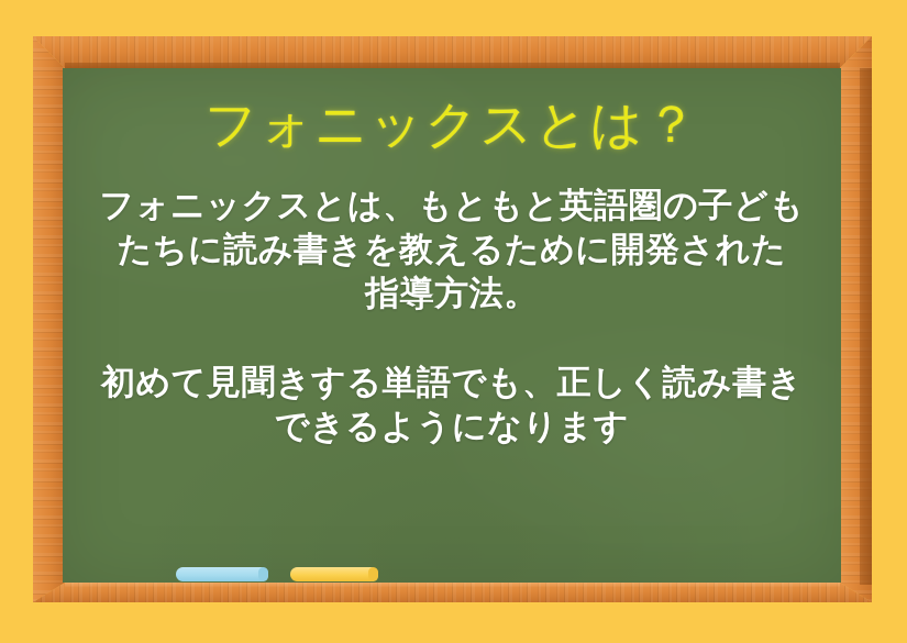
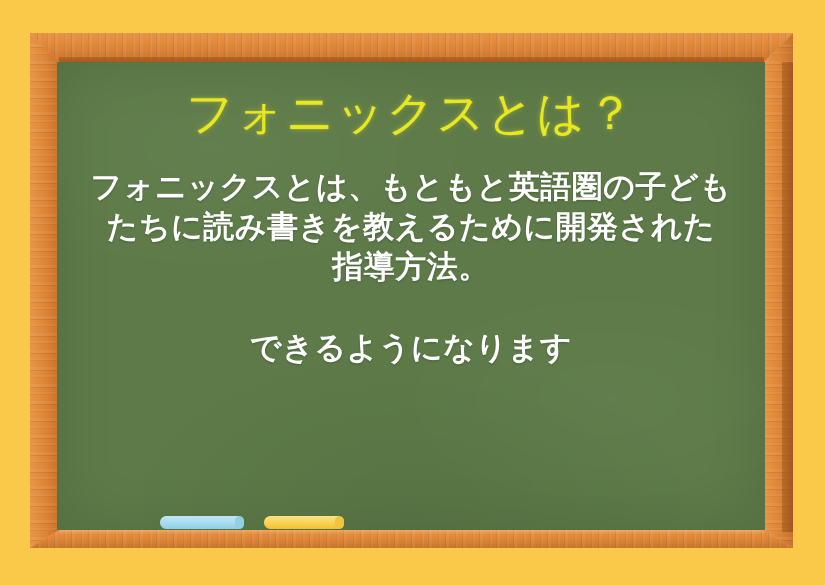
  フォニックスとは？
  フォニックスとは、もともと英語圏の子ども
  たちに読み書きを教えるために開発された
  指導方法。
- 初めて見聞きする単語でも、正しく読み書き
  できるようになります
